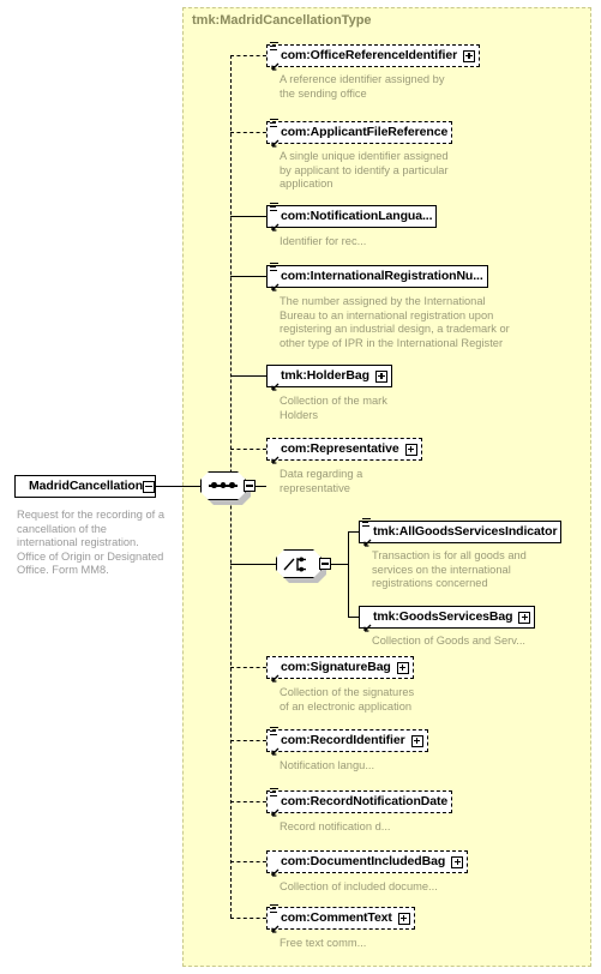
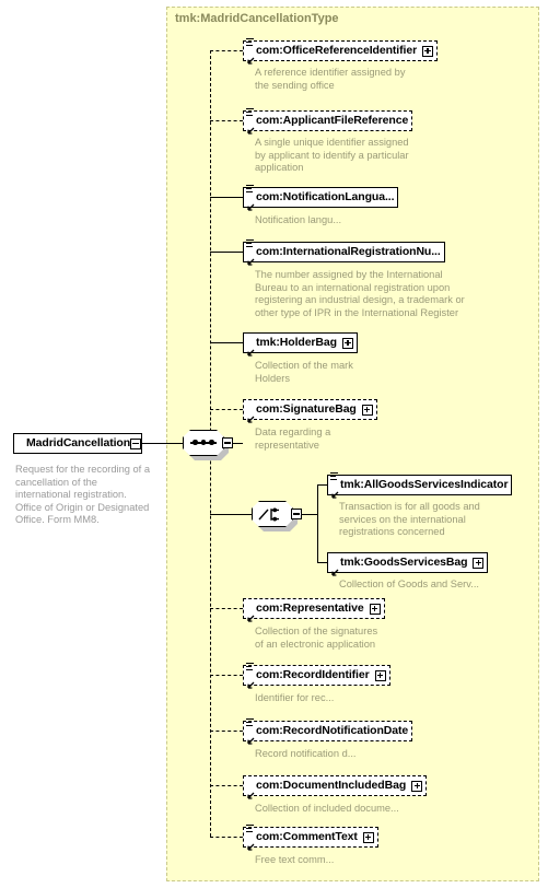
  tmk:MadridCancellationType
  MadridCancellation
  Request for the recording of a cancellation of the international registration. Office of Origin or Designated Office. Form MM8.
  com:OfficeReferenceIdentifier
  A reference identifier assigned by
  the sending office
  com:ApplicantFileReference
  A single unique identifier assigned
  by applicant to identify a particular
  application
  com:NotificationLangua...
- Identifier for rec...
+ Notification langu...
  com:InternationalRegistrationNu...
  The number assigned by the International
  Bureau to an international registration upon
  registering an industrial design, a trademark or
  other type of IPR in the International Register
  tmk:HolderBag
  Collection of the mark
  Holders
- com:Representative
+ com:SignatureBag
  Data regarding a
  representative
  tmk:AllGoodsServicesIndicator
  Transaction is for all goods and
  services on the international
  registrations concerned
  tmk:GoodsServicesBag
  Collection of Goods and Serv...
- com:SignatureBag
+ com:Representative
  Collection of the signatures
  of an electronic application
  com:RecordIdentifier
- Notification langu...
+ Identifier for rec...
  com:RecordNotificationDate
  Record notification d...
  com:DocumentIncludedBag
  Collection of included docume...
  com:CommentText
  Free text comm...
